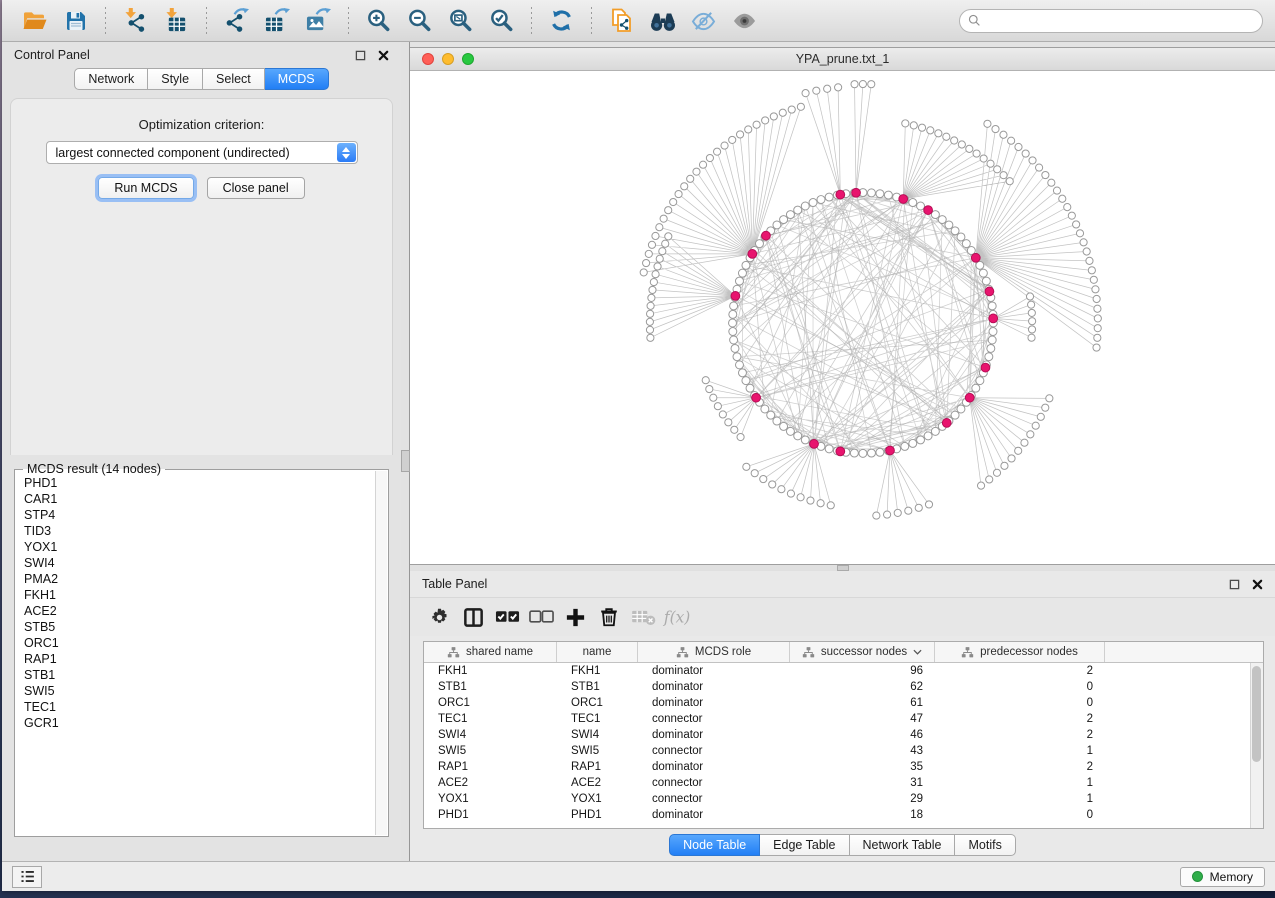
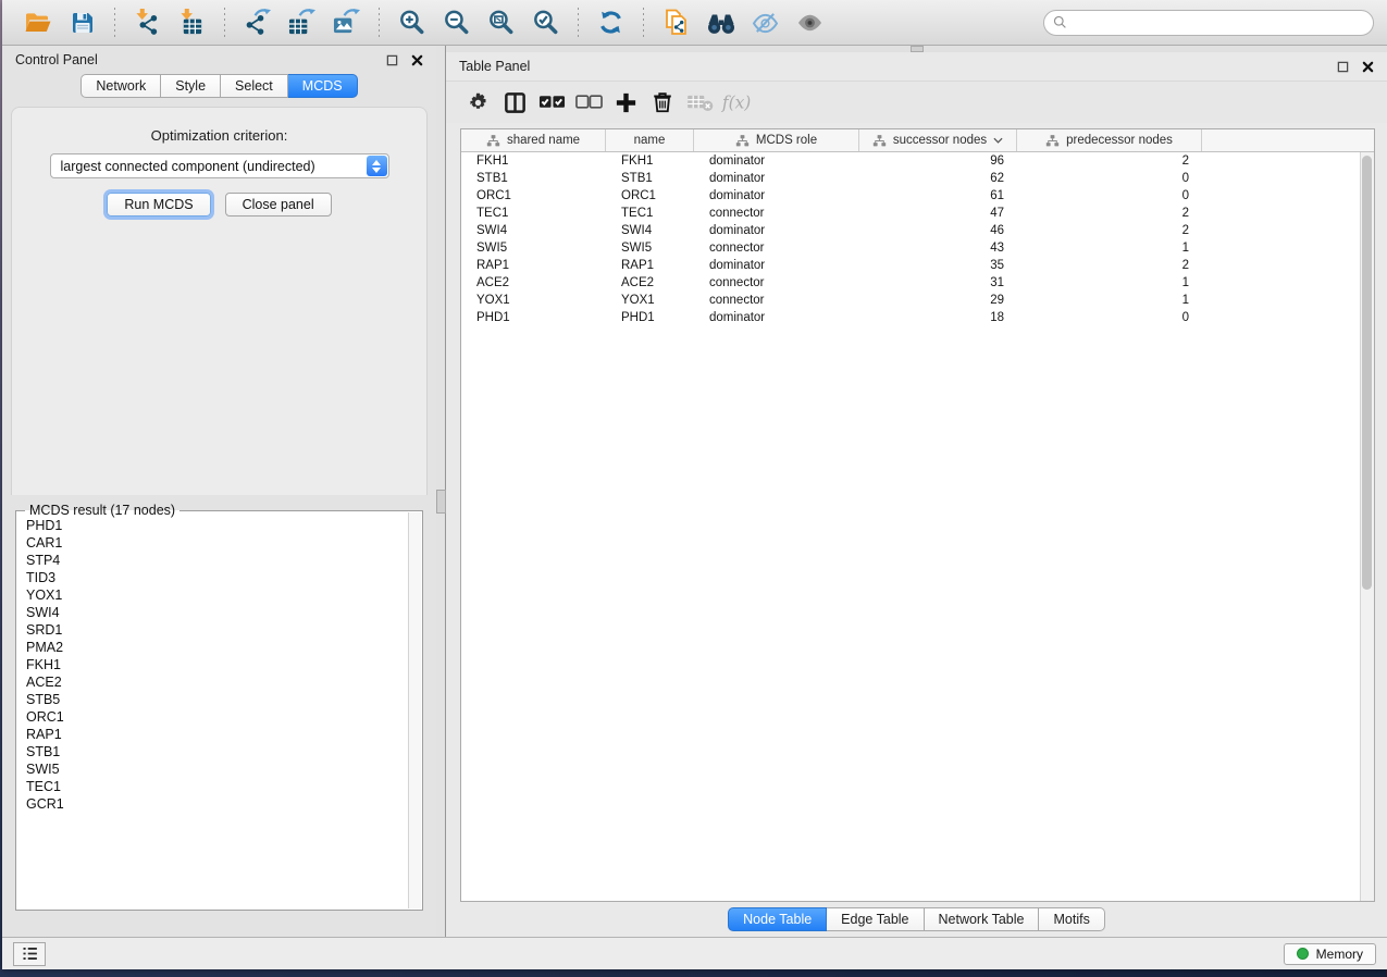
  Control Panel
  Network
  Style
  Select
  MCDS
  Optimization criterion:
  largest connected component (undirected)
  Run MCDS
  Close panel
- MCDS result (14 nodes)
+ MCDS result (17 nodes)
  PHD1
  CAR1
  STP4
  TID3
  YOX1
  SWI4
+ SRD1
  PMA2
  FKH1
  ACE2
  STB5
  ORC1
  RAP1
  STB1
  SWI5
  TEC1
  GCR1
- YPA_prune.txt_1
  Table Panel
  f(x)
  shared name
  name
  MCDS role
  successor nodes
  predecessor nodes
  FKH1
  FKH1
  dominator
  96
  2
  STB1
  STB1
  dominator
  62
  0
  ORC1
  ORC1
  dominator
  61
  0
  TEC1
  TEC1
  connector
  47
  2
  SWI4
  SWI4
  dominator
  46
  2
  SWI5
  SWI5
  connector
  43
  1
  RAP1
  RAP1
  dominator
  35
  2
  ACE2
  ACE2
  connector
  31
  1
  YOX1
  YOX1
  connector
  29
  1
  PHD1
  PHD1
  dominator
  18
  0
  Node Table
  Edge Table
  Network Table
  Motifs
  Memory
